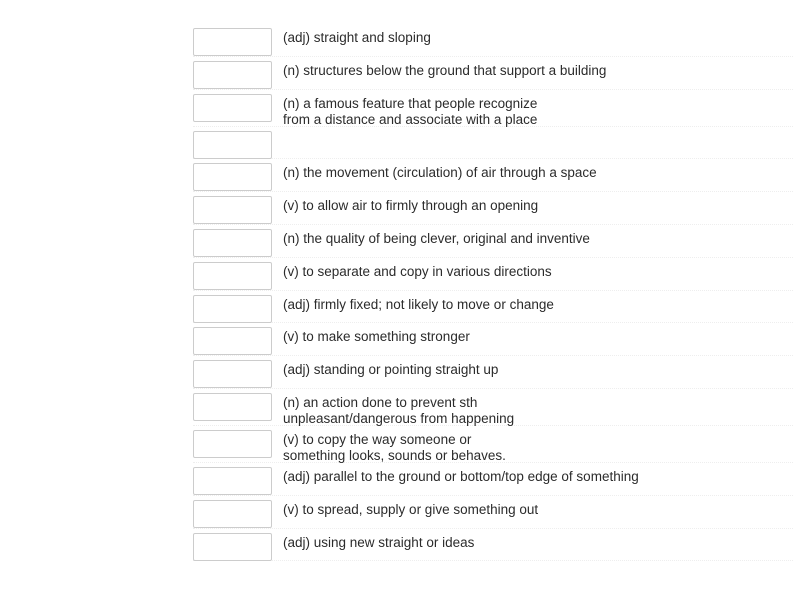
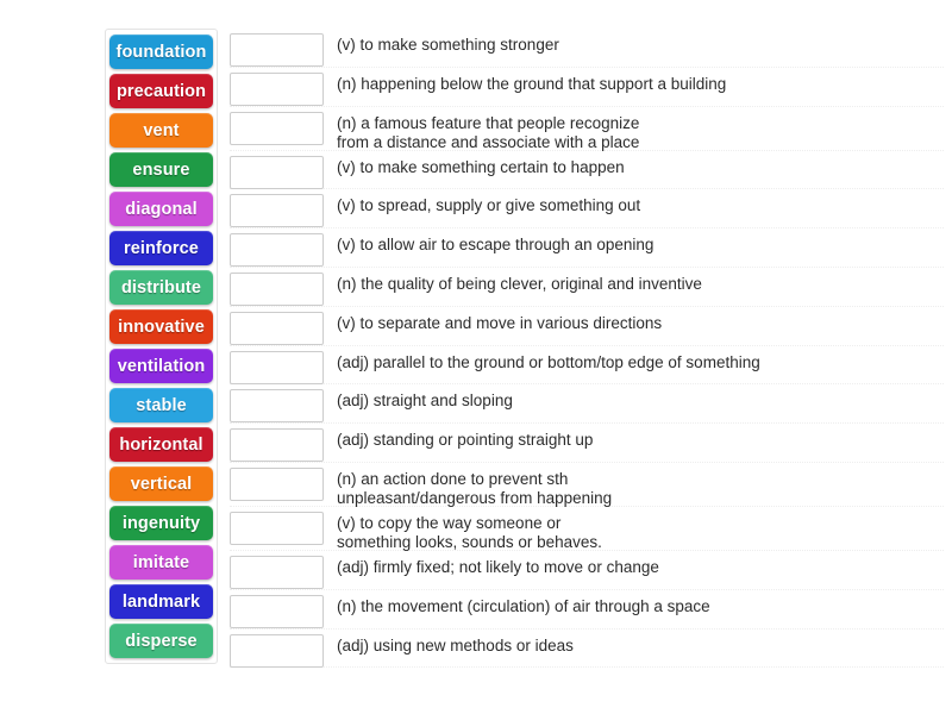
+ foundation
+ precaution
+ vent
+ ensure
+ diagonal
+ reinforce
+ distribute
+ innovative
+ ventilation
+ stable
+ horizontal
+ vertical
+ ingenuity
+ imitate
+ landmark
+ disperse
- (adj) straight and sloping
+ (v) to make something stronger
- (n) structures below the ground that support a building
+ (n) happening below the ground that support a building
  (n) a famous feature that people recognize
  from a distance and associate with a place
+ (v) to make something certain to happen
- (n) the movement (circulation) of air through a space
+ (v) to spread, supply or give something out
- (v) to allow air to firmly through an opening
+ (v) to allow air to escape through an opening
  (n) the quality of being clever, original and inventive
- (v) to separate and copy in various directions
+ (v) to separate and move in various directions
- (adj) firmly fixed; not likely to move or change
+ (adj) parallel to the ground or bottom/top edge of something
- (v) to make something stronger
+ (adj) straight and sloping
  (adj) standing or pointing straight up
  (n) an action done to prevent sth
  unpleasant/dangerous from happening
  (v) to copy the way someone or
  something looks, sounds or behaves.
- (adj) parallel to the ground or bottom/top edge of something
+ (adj) firmly fixed; not likely to move or change
- (v) to spread, supply or give something out
+ (n) the movement (circulation) of air through a space
- (adj) using new straight or ideas
+ (adj) using new methods or ideas
